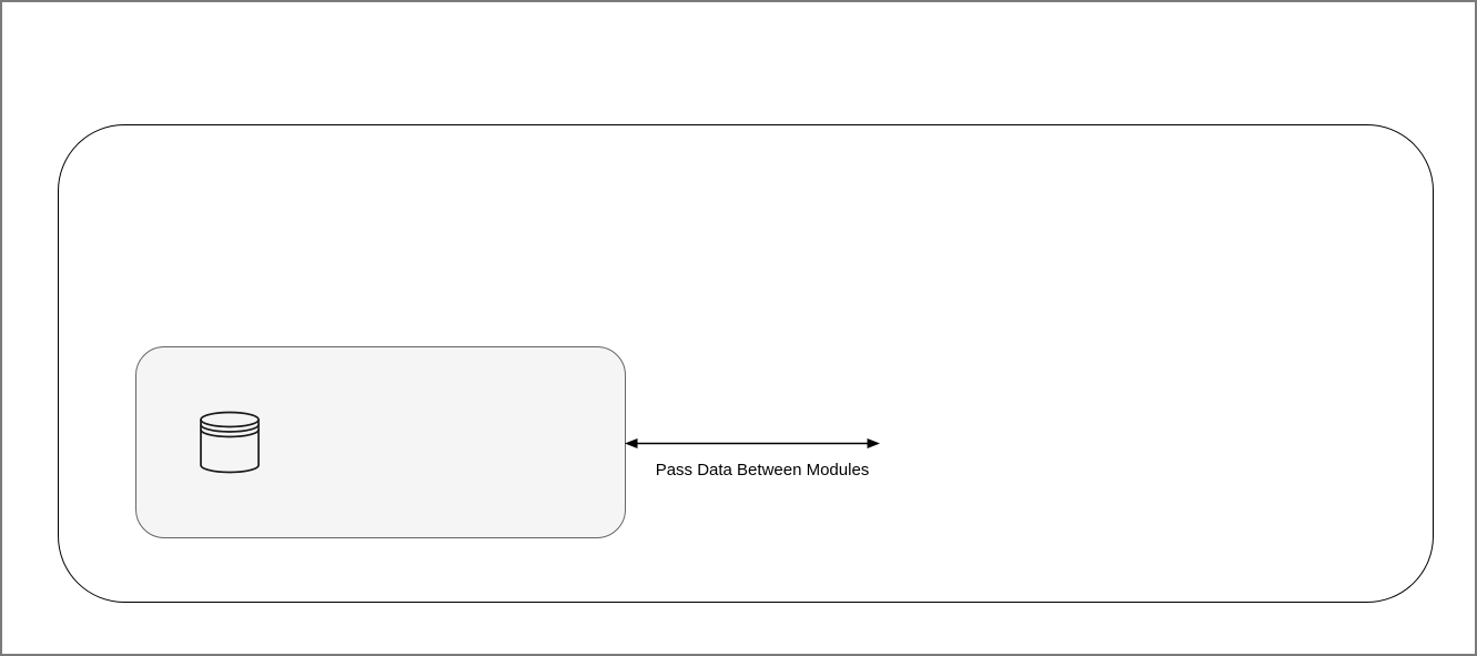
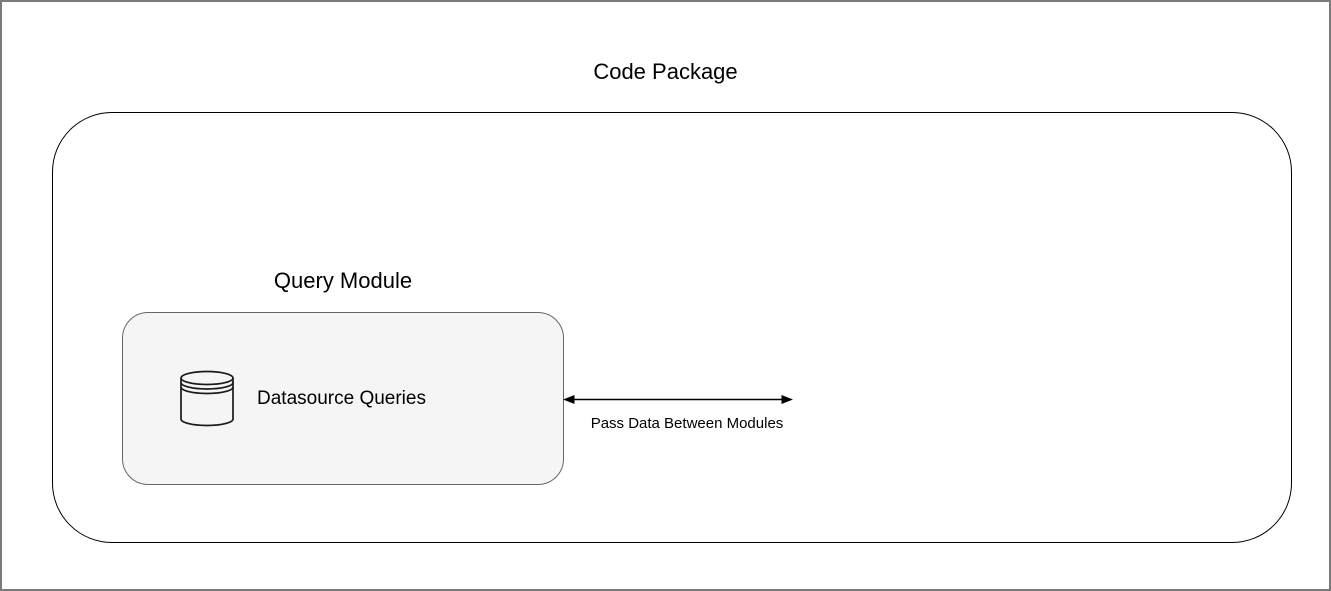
+ Code Package
+ Query Module
+ Datasource Queries
  Pass Data Between Modules
